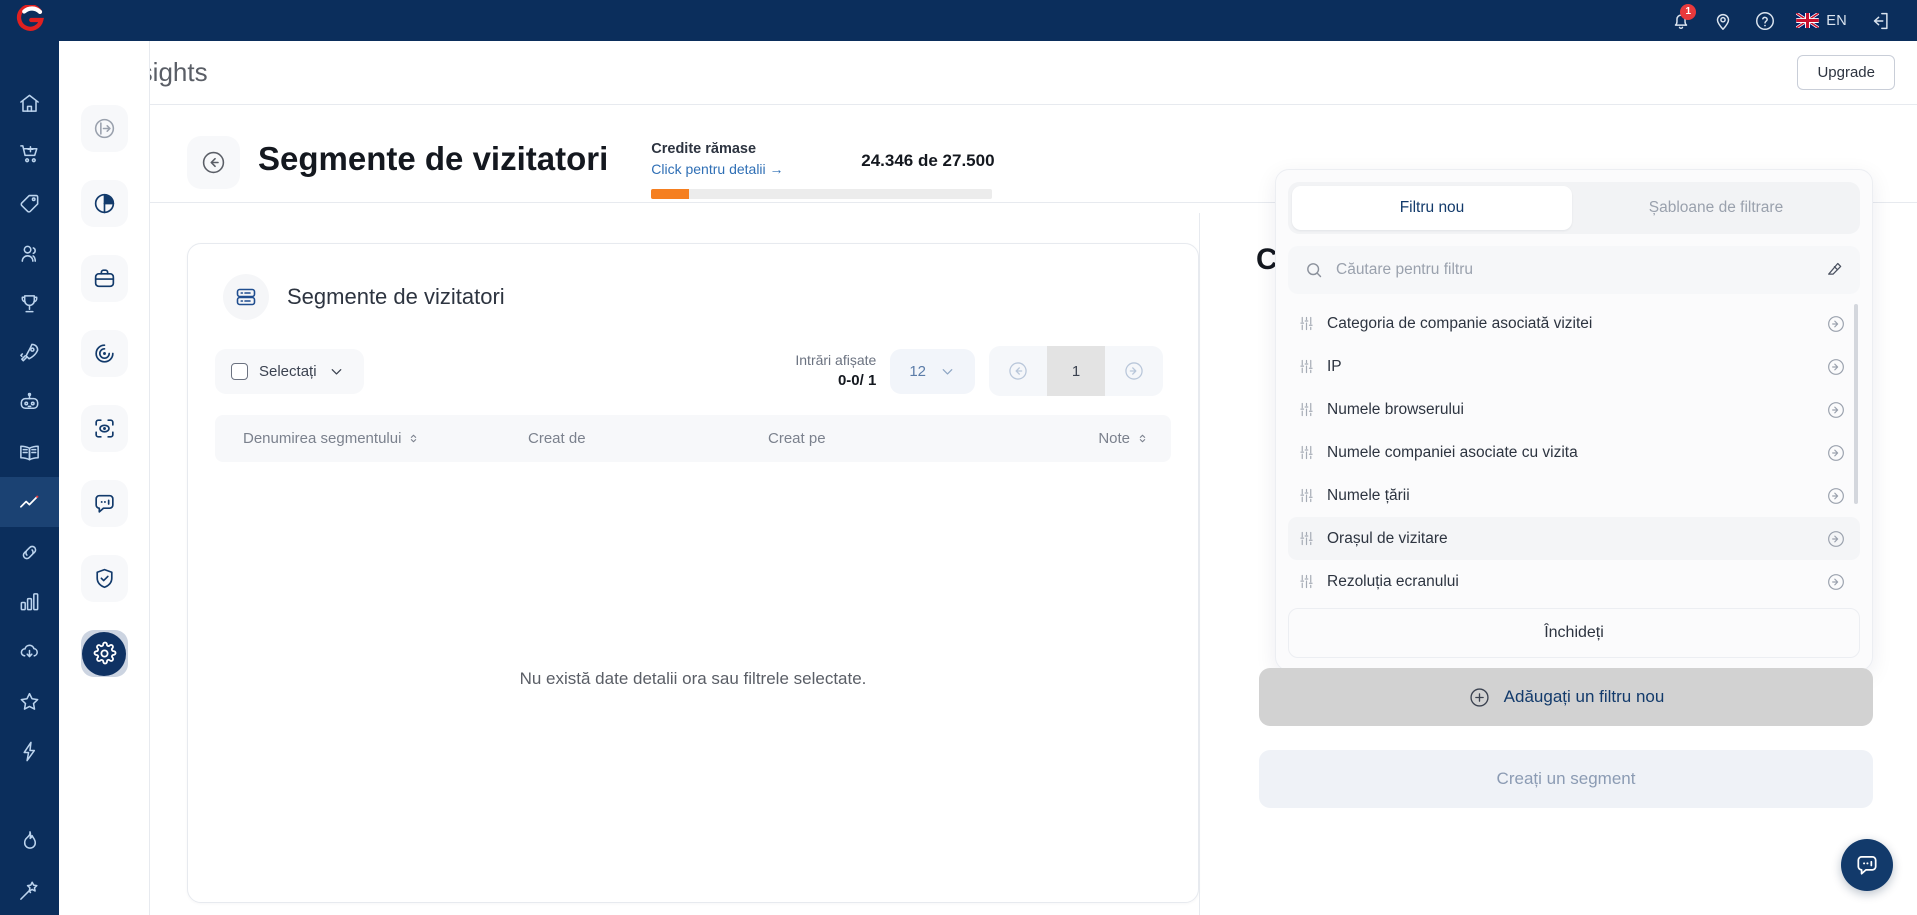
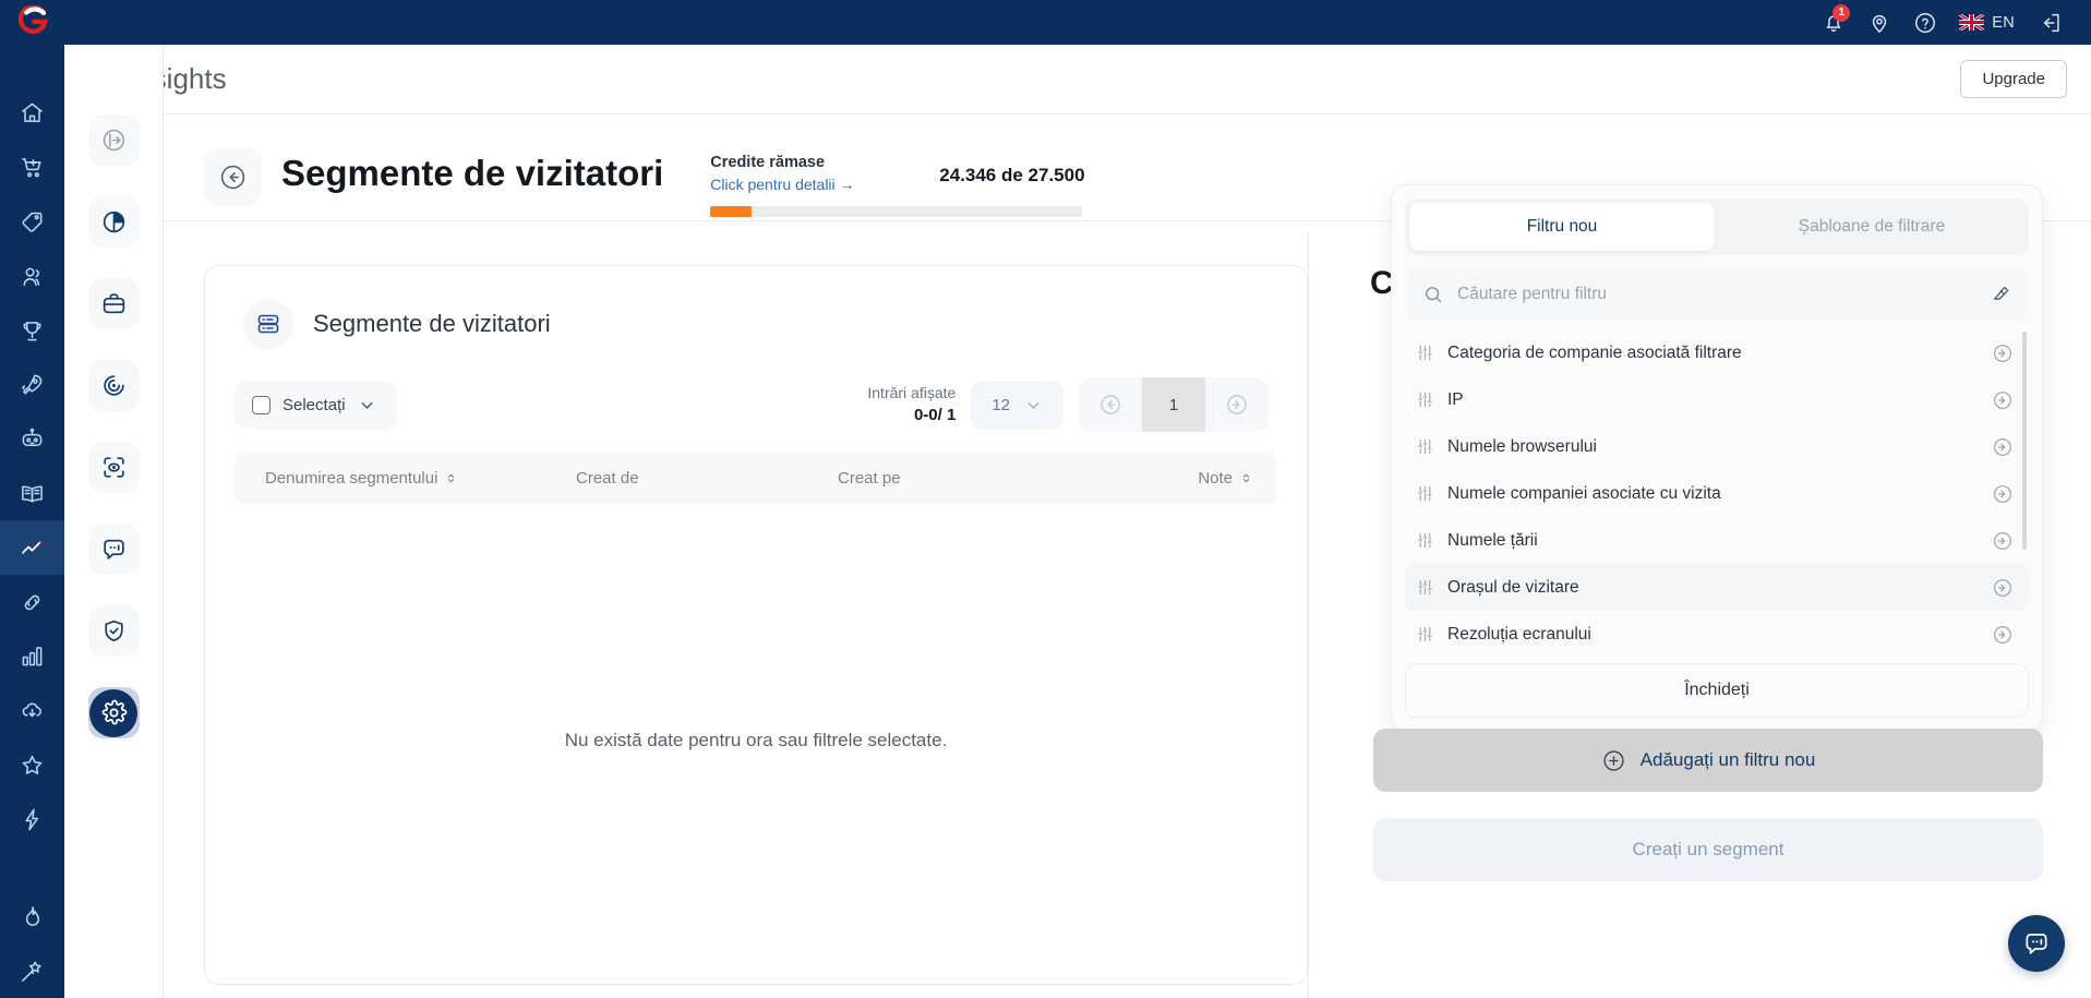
  1
  EN
  Upgrade
  Segmente de vizitatori
  Credite rămase
  Click pentru detalii →
  24.346 de 27.500
  Segmente de vizitatori
  Selectați
  Intrări afișate
  0-0/ 1
  12
  1
  Denumirea segmentului
  Creat de
  Creat pe
  Note
- Nu există date detalii ora sau filtrele selectate.
+ Nu există date pentru ora sau filtrele selectate.
  C
  Filtru nou
  Șabloane de filtrare
  Căutare pentru filtru
- Categoria de companie asociată vizitei
+ Categoria de companie asociată filtrare
  IP
  Numele browserului
  Numele companiei asociate cu vizita
  Numele țării
  Orașul de vizitare
  Rezoluția ecranului
  Închideți
  Adăugați un filtru nou
  Creați un segment
